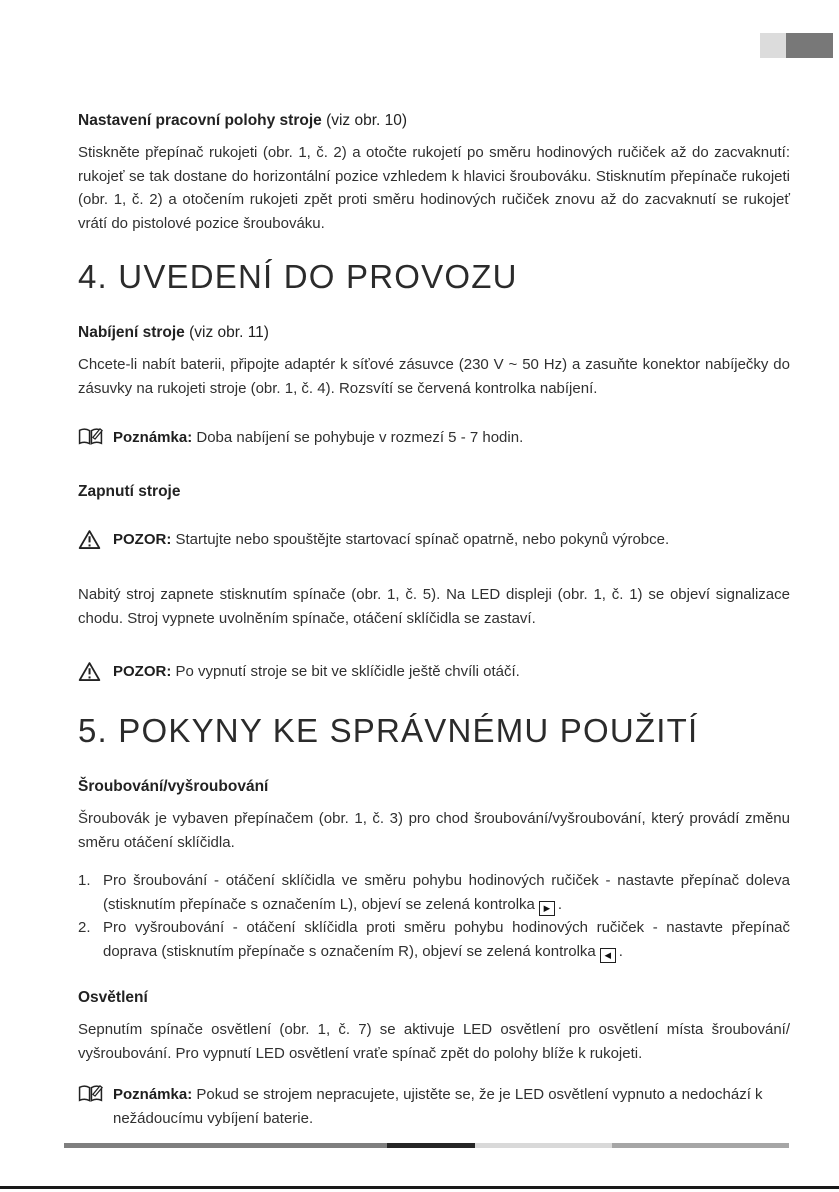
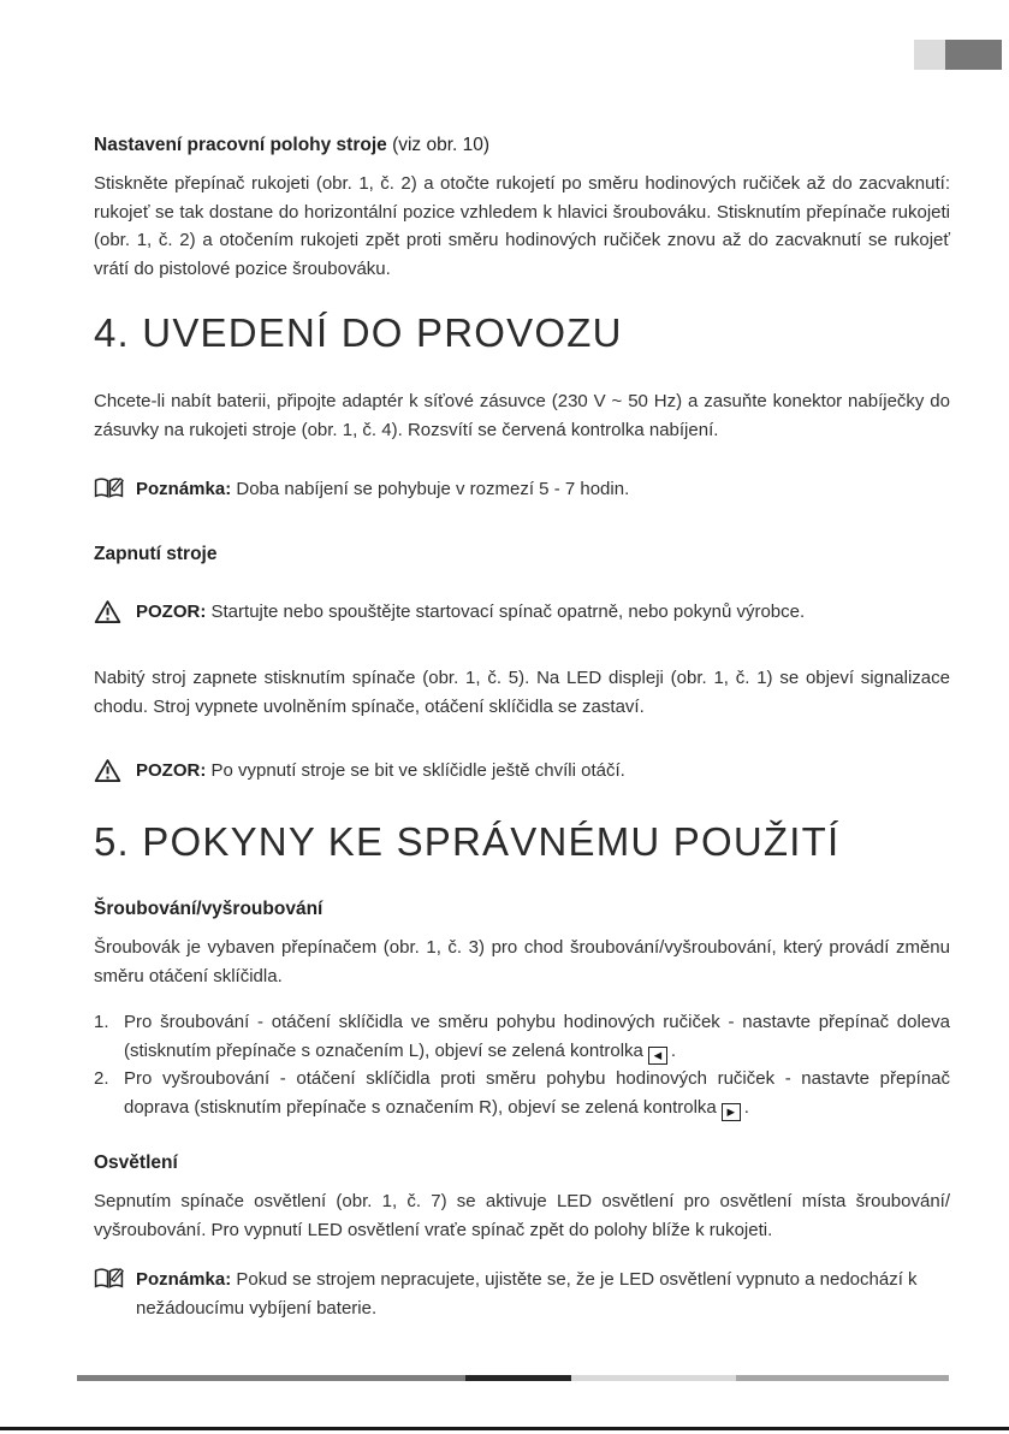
  Nastavení pracovní polohy stroje (viz obr. 10)
  Stiskněte přepínač rukojeti (obr. 1, č. 2) a otočte rukojetí po směru hodinových ručiček až do zacvaknutí: rukojeť se tak dostane do horizontální pozice vzhledem k hlavici šroubováku. Stisknutím přepínače rukojeti (obr. 1, č. 2) a otočením rukojeti zpět proti směru hodinových ručiček znovu až do zacvaknutí se rukojeť vrátí do pistolové pozice šroubováku.
  4. UVEDENÍ DO PROVOZU
- Nabíjení stroje (viz obr. 11)
  Chcete-li nabít baterii, připojte adaptér k síťové zásuvce (230 V ~ 50 Hz) a zasuňte konektor nabíječky do zásuvky na rukojeti stroje (obr. 1, č. 4). Rozsvítí se červená kontrolka nabíjení.
  Poznámka: Doba nabíjení se pohybuje v rozmezí 5 - 7 hodin.
  Zapnutí stroje
  POZOR: Startujte nebo spouštějte startovací spínač opatrně, nebo pokynů výrobce.
  Nabitý stroj zapnete stisknutím spínače (obr. 1, č. 5). Na LED displeji (obr. 1, č. 1) se objeví signalizace chodu. Stroj vypnete uvolněním spínače, otáčení sklíčidla se zastaví.
  POZOR: Po vypnutí stroje se bit ve sklíčidle ještě chvíli otáčí.
  5. POKYNY KE SPRÁVNÉMU POUŽITÍ
  Šroubování/vyšroubování
  Šroubovák je vybaven přepínačem (obr. 1, č. 3) pro chod šroubování/vyšroubování, který provádí změnu směru otáčení sklíčidla.
  1.
- Pro šroubování - otáčení sklíčidla ve směru pohybu hodinových ručiček - nastavte přepínač doleva (stisknutím přepínače s označením L), objeví se zelená kontrolka ▶ .
+ Pro šroubování - otáčení sklíčidla ve směru pohybu hodinových ručiček - nastavte přepínač doleva (stisknutím přepínače s označením L), objeví se zelená kontrolka ◀ .
  2.
- Pro vyšroubování - otáčení sklíčidla proti směru pohybu hodinových ručiček - nastavte přepínač doprava (stisknutím přepínače s označením R), objeví se zelená kontrolka ◀ .
+ Pro vyšroubování - otáčení sklíčidla proti směru pohybu hodinových ručiček - nastavte přepínač doprava (stisknutím přepínače s označením R), objeví se zelená kontrolka ▶ .
  Osvětlení
  Sepnutím spínače osvětlení (obr. 1, č. 7) se aktivuje LED osvětlení pro osvětlení místa šroubování/ vyšroubování. Pro vypnutí LED osvětlení vraťe spínač zpět do polohy blíže k rukojeti.
  Poznámka: Pokud se strojem nepracujete, ujistěte se, že je LED osvětlení vypnuto a nedochází k nežádoucímu vybíjení baterie.
